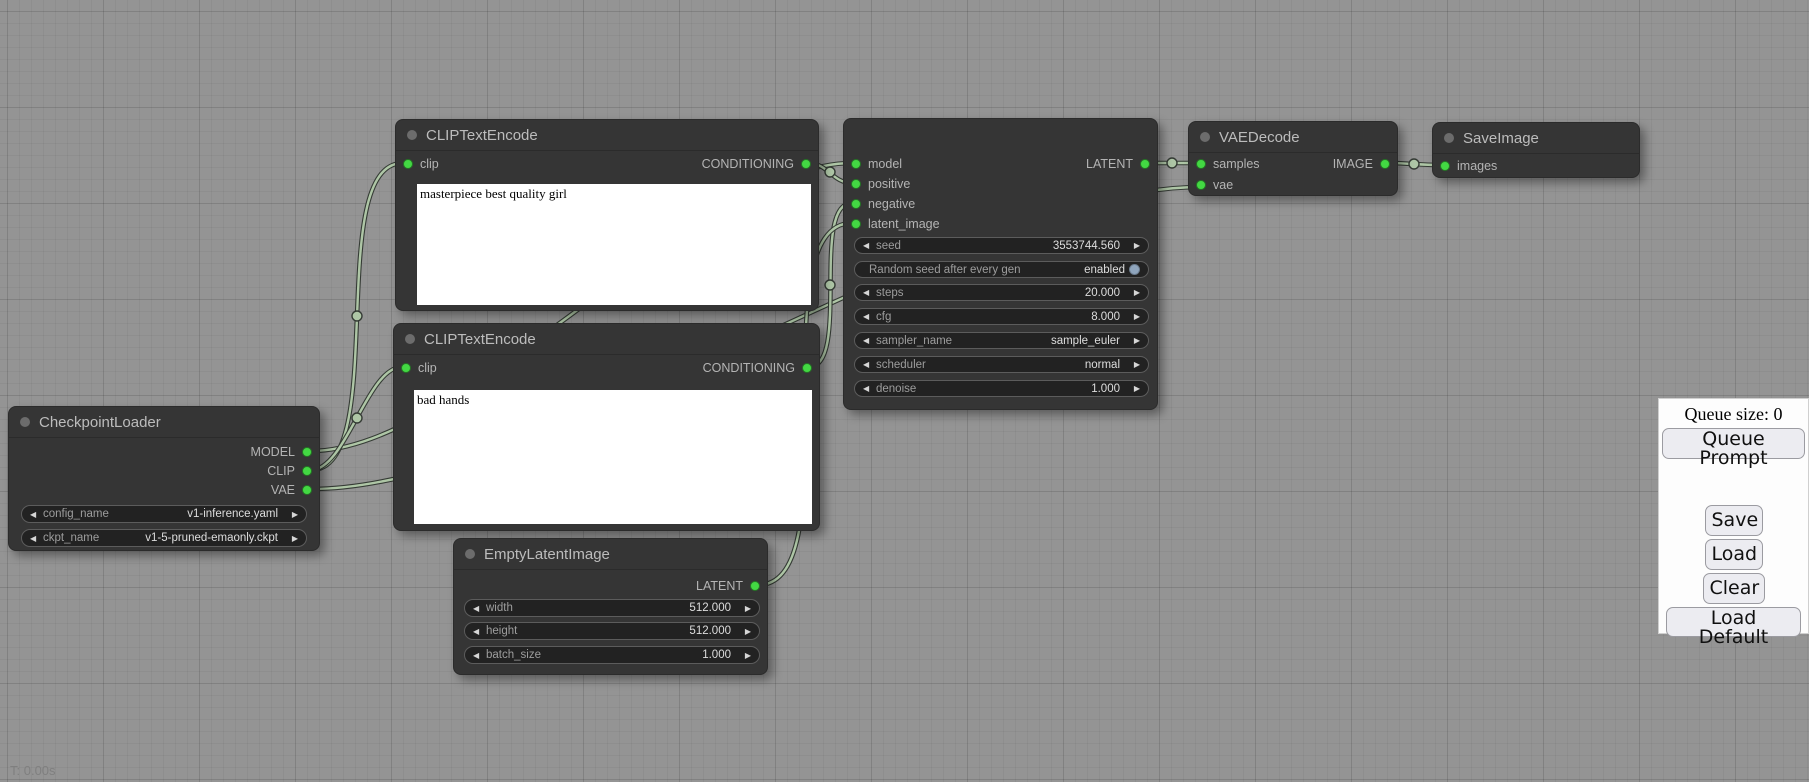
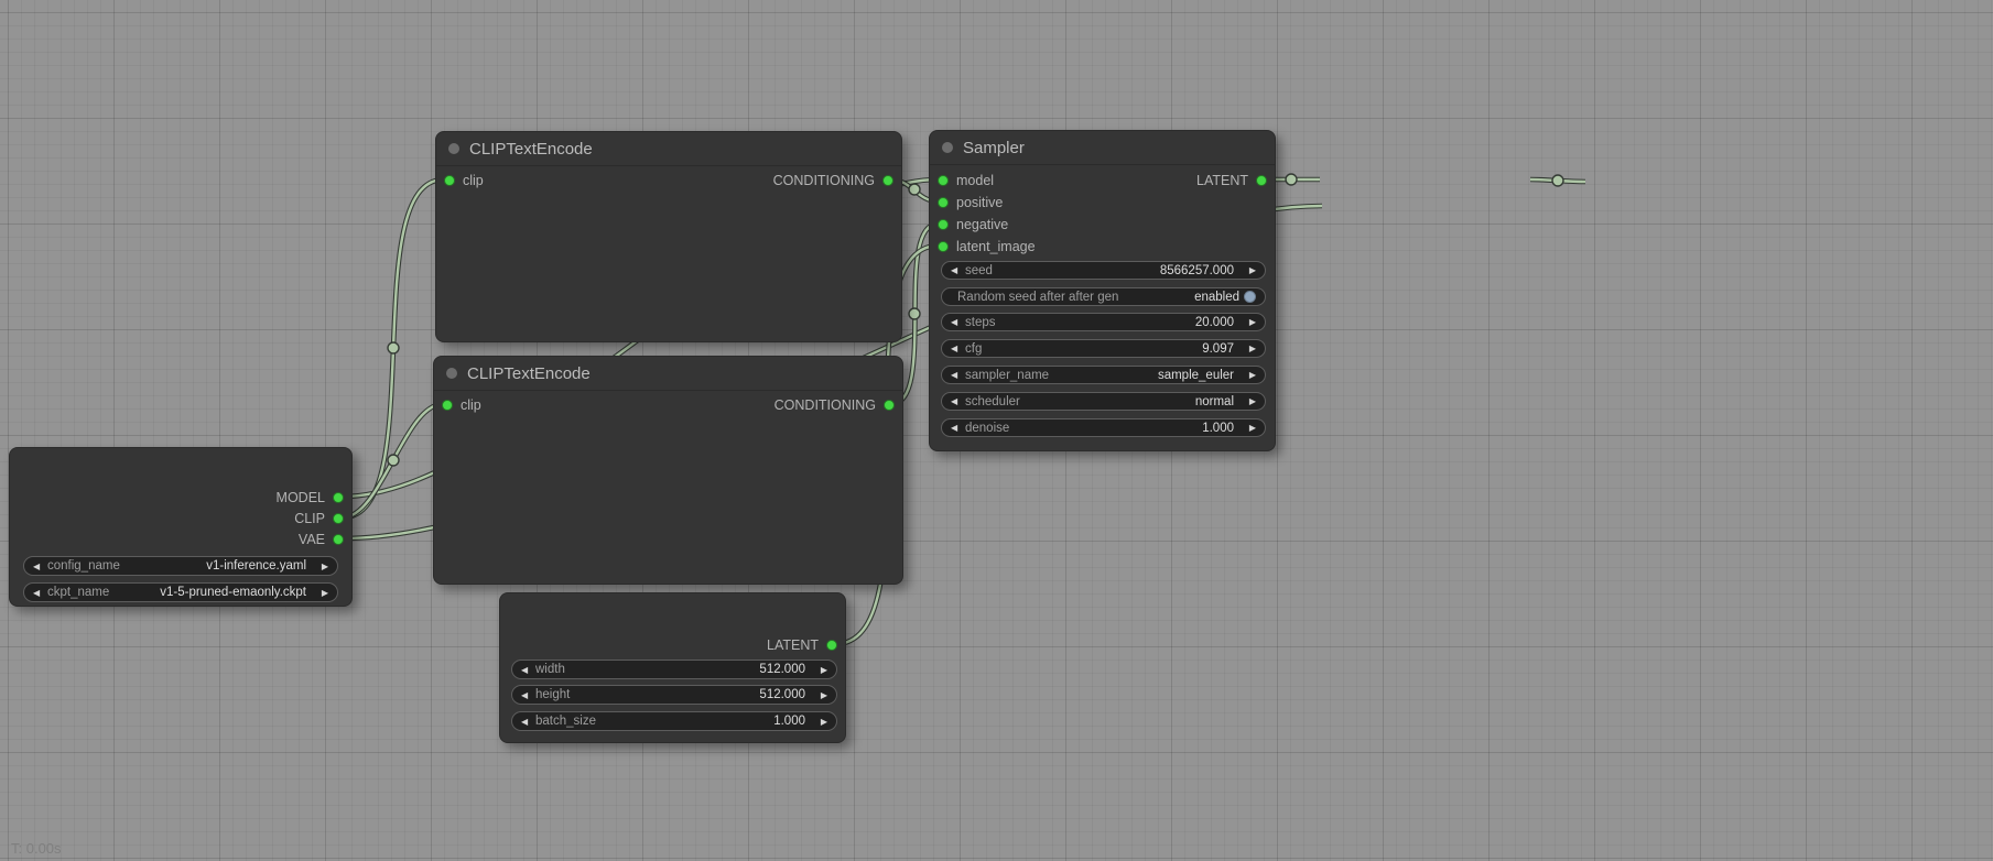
- CheckpointLoader
  MODEL
  CLIP
  VAE
  ◀
  config_name
  v1-inference.yaml
  ▶
  ◀
  ckpt_name
  v1-5-pruned-emaonly.ckpt
  ▶
  CLIPTextEncode
  clip
  CONDITIONING
- masterpiece best quality girl
  CLIPTextEncode
  clip
  CONDITIONING
- bad hands
- EmptyLatentImage
  LATENT
  ◀
  width
  512.000
  ▶
  ◀
  height
  512.000
  ▶
  ◀
  batch_size
  1.000
  ▶
+ Sampler
  model
  LATENT
  positive
  negative
  latent_image
  ◀
  seed
- 3553744.560
+ 8566257.000
  ▶
- Random seed after every gen
+ Random seed after after gen
  enabled
  ◀
  steps
  20.000
  ▶
  ◀
  cfg
- 8.000
+ 9.097
  ▶
  ◀
  sampler_name
  sample_euler
  ▶
  ◀
  scheduler
  normal
  ▶
  ◀
  denoise
  1.000
  ▶
- VAEDecode
- samples
- IMAGE
- vae
- SaveImage
- images
- Queue size: 0
- Queue Prompt
- Save
- Load
- Clear
- Load Default
